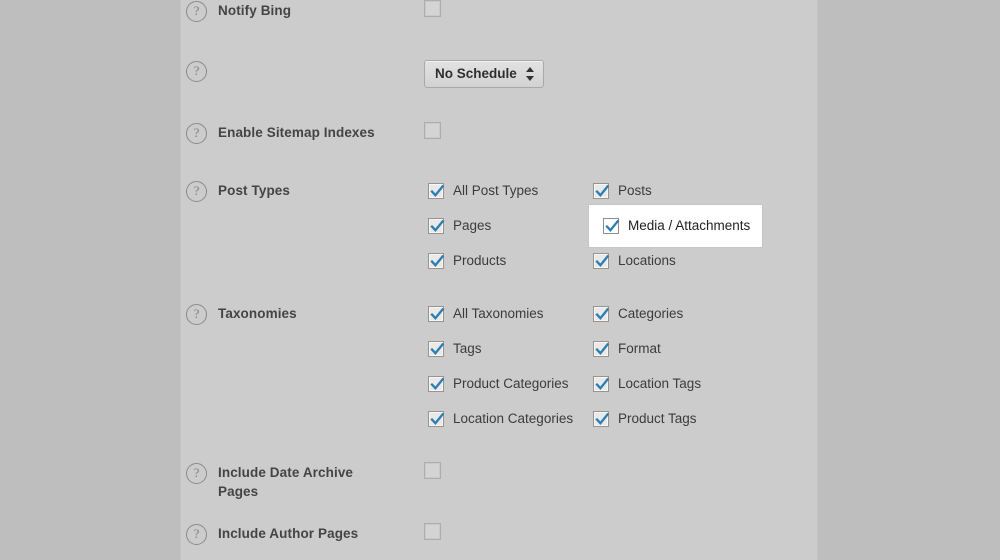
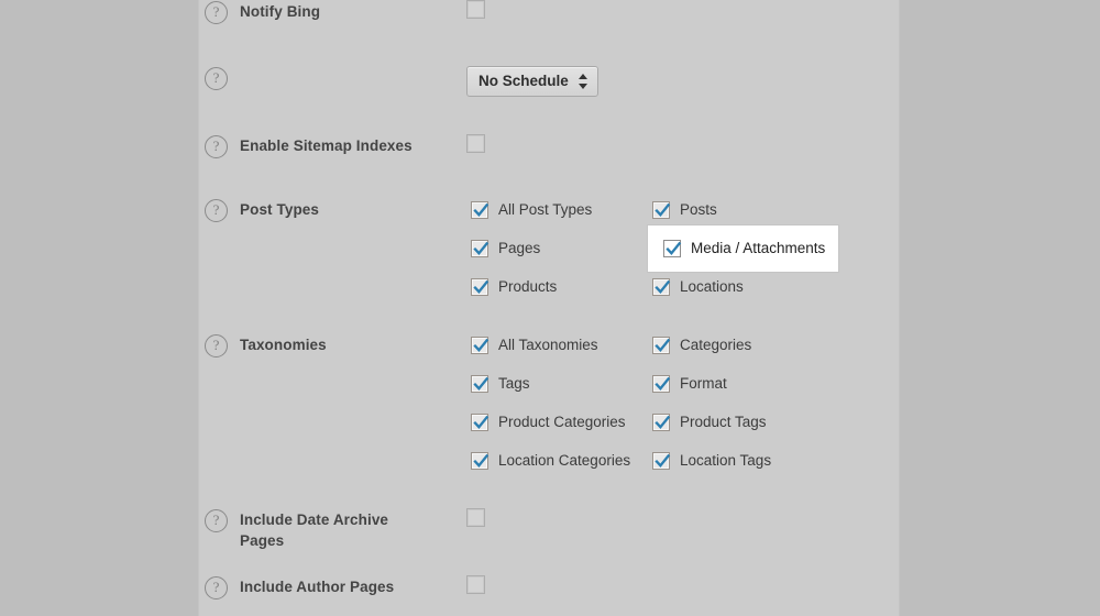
  ?
  Notify Bing
  ?
  No Schedule
  ?
  Enable Sitemap Indexes
  ?
  Post Types
  All Post Types
  Posts
  Pages
  Media / Attachments
  Products
  Locations
  ?
  Taxonomies
  All Taxonomies
  Categories
  Tags
  Format
  Product Categories
- Location Tags
+ Product Tags
  Location Categories
- Product Tags
+ Location Tags
  ?
  Include Date Archive Pages
  ?
  Include Author Pages
